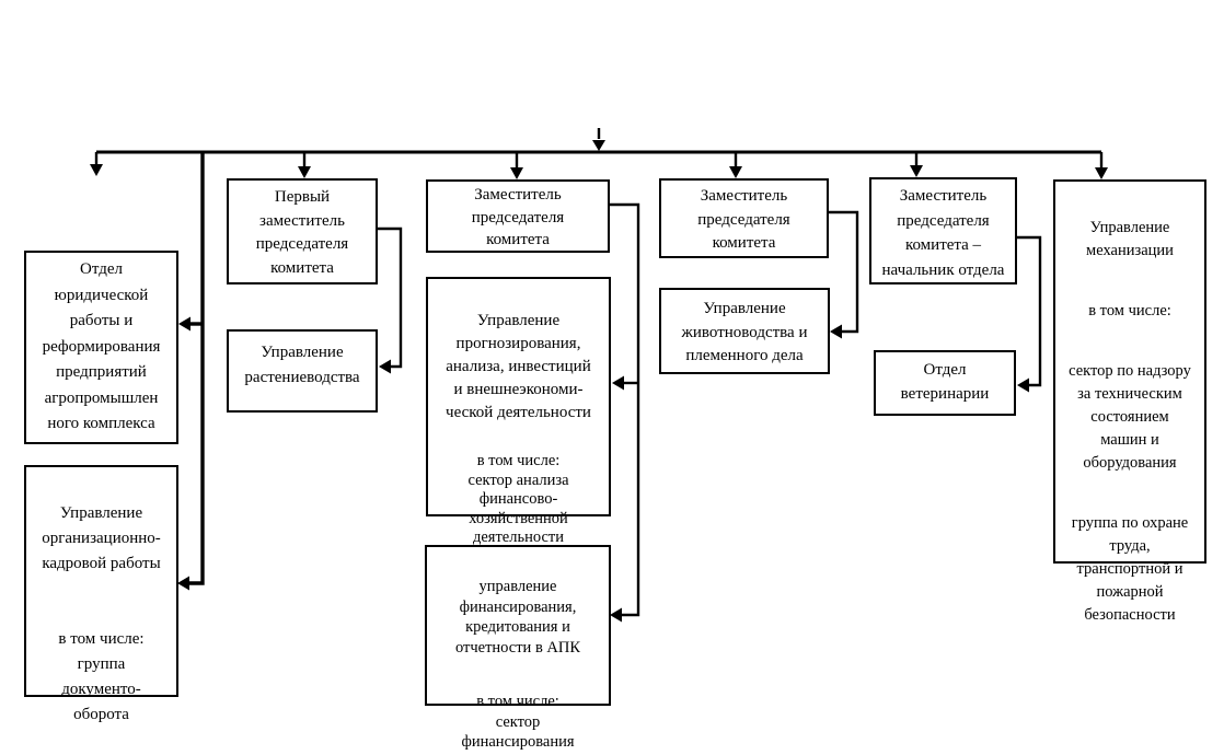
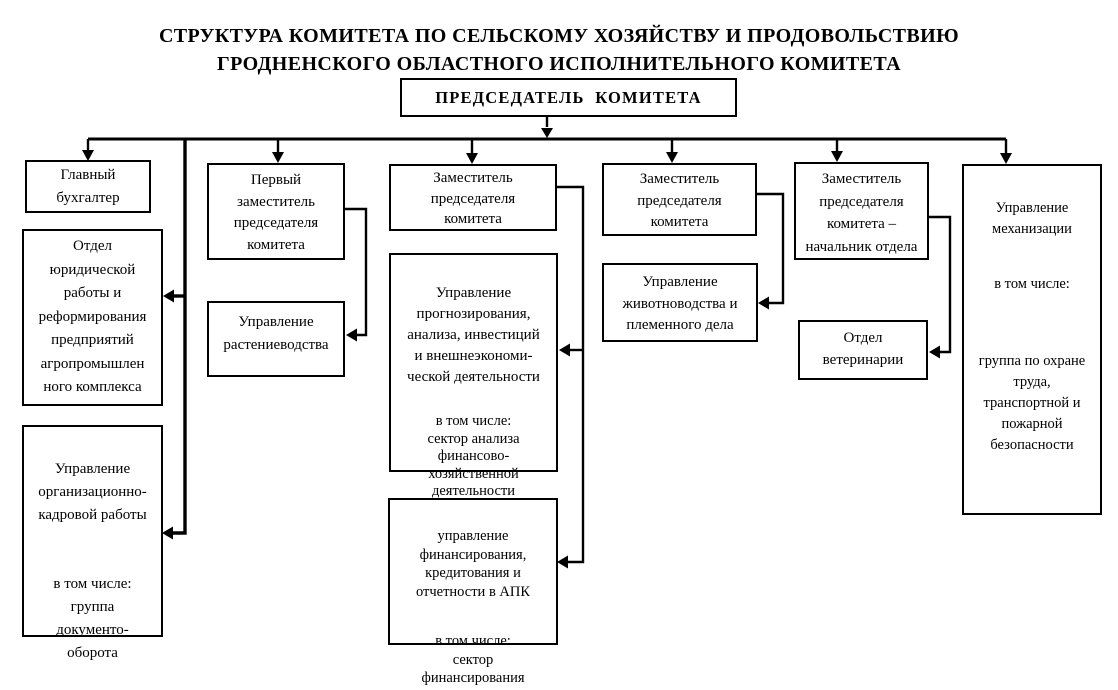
+ СТРУКТУРА КОМИТЕТА ПО СЕЛЬСКОМУ ХОЗЯЙСТВУ И ПРОДОВОЛЬСТВИЮ
+ ГРОДНЕНСКОГО ОБЛАСТНОГО ИСПОЛНИТЕЛЬНОГО КОМИТЕТА
+ ПРЕДСЕДАТЕЛЬ КОМИТЕТА
+ Главный
+ бухгалтер
  Отдел
  юридической
  работы и
  реформирования
  предприятий
  агропромышлен
  ного комплекса
  Управление
  организационно-
  кадровой работы
  в том числе:
  группа
  документо-
  оборота
  Первый
  заместитель
  председателя
  комитета
  Управление
  растениеводства
  Заместитель
  председателя
  комитета
  Управление
  прогнозирования,
  анализа, инвестиций
  и внешнеэкономи-
  ческой деятельности
  в том числе:
  сектор анализа
  финансово-
  хозяйственной
  деятельности
  управление
  финансирования,
  кредитования и
  отчетности в АПК
  в том числе:
  сектор
  финансирования
  Заместитель
  председателя
  комитета
  Управление
  животноводства и
  племенного дела
  Заместитель
  председателя
  комитета –
  начальник отдела
  Отдел
  ветеринарии
  Управление
  механизации
  в том числе:
- сектор по надзору
- за техническим
- состоянием
- машин и
- оборудования
  группа по охране
  труда,
  транспортной и
  пожарной
  безопасности
